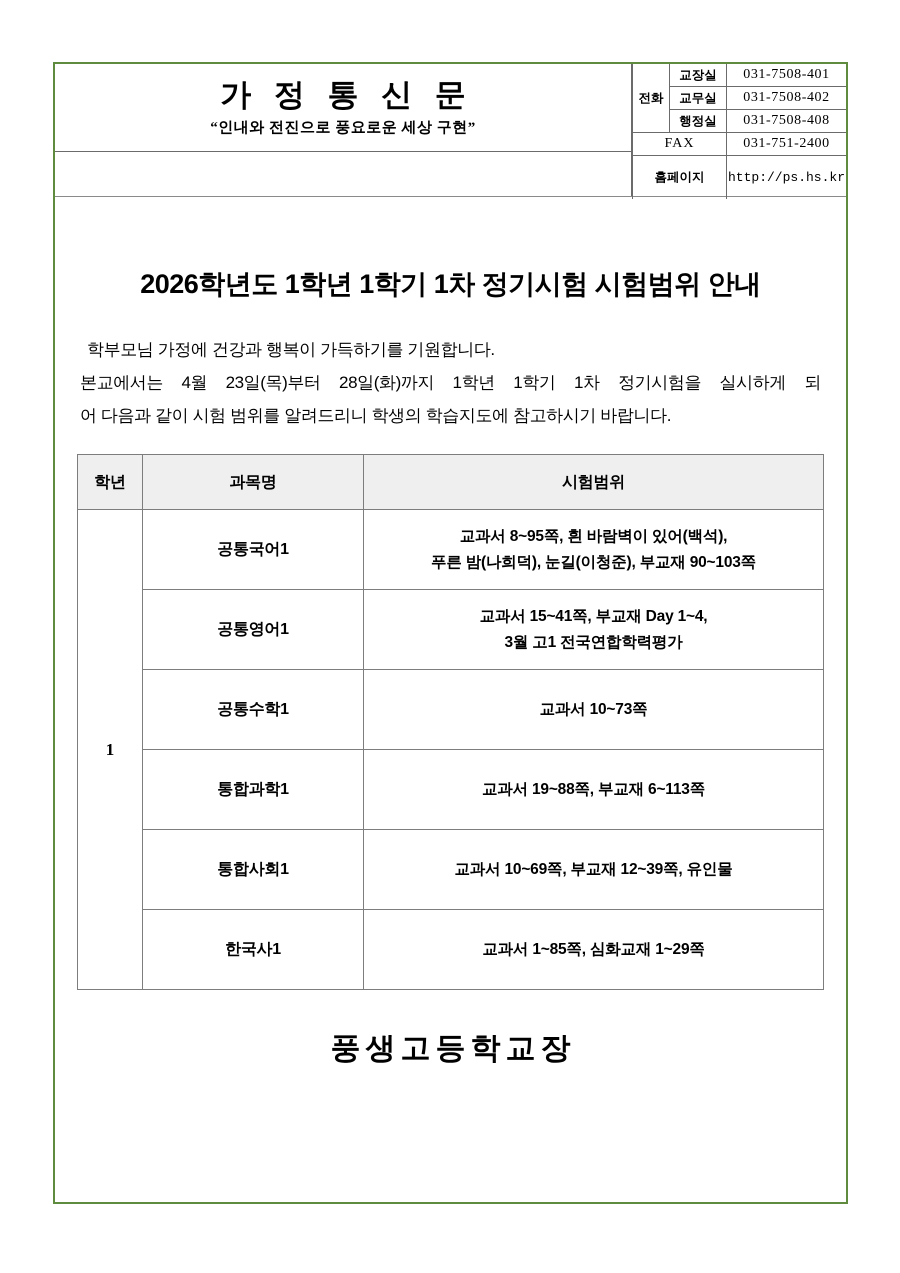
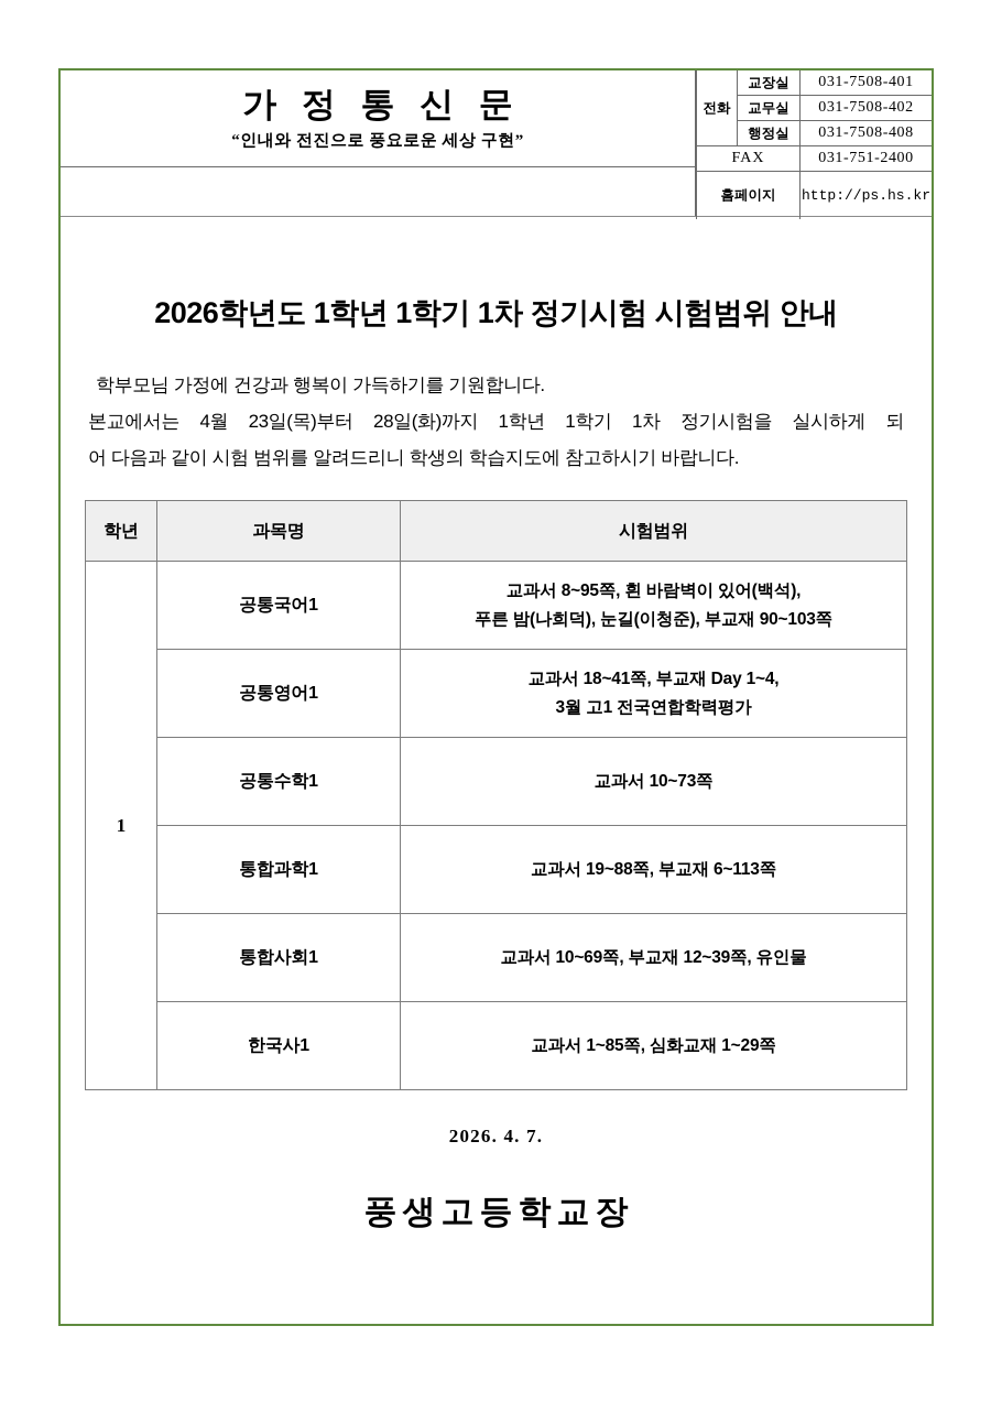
  가 정 통 신 문
  “인내와 전진으로 풍요로운 세상 구현”
  전화	교장실	031-7508-401
  교무실	031-7508-402
  행정실	031-7508-408
  FAX	031-751-2400
  홈페이지	http://ps.hs.kr
  2026학년도 1학년 1학기 1차 정기시험 시험범위 안내
  학부모님 가정에 건강과 행복이 가득하기를 기원합니다.
  본교에서는 4월 23일(목)부터 28일(화)까지 1학년 1학기 1차 정기시험을 실시하게 되
  어 다음과 같이 시험 범위를 알려드리니 학생의 학습지도에 참고하시기 바랍니다.
  학년	과목명	시험범위
  1	공통국어1	교과서 8~95쪽, 흰 바람벽이 있어(백석), 푸른 밤(나희덕), 눈길(이청준), 부교재 90~103쪽
- 공통영어1	교과서 15~41쪽, 부교재 Day 1~4, 3월 고1 전국연합학력평가
+ 공통영어1	교과서 18~41쪽, 부교재 Day 1~4, 3월 고1 전국연합학력평가
  공통수학1	교과서 10~73쪽
  통합과학1	교과서 19~88쪽, 부교재 6~113쪽
  통합사회1	교과서 10~69쪽, 부교재 12~39쪽, 유인물
  한국사1	교과서 1~85쪽, 심화교재 1~29쪽
+ 2026. 4. 7.
  풍생고등학교장
